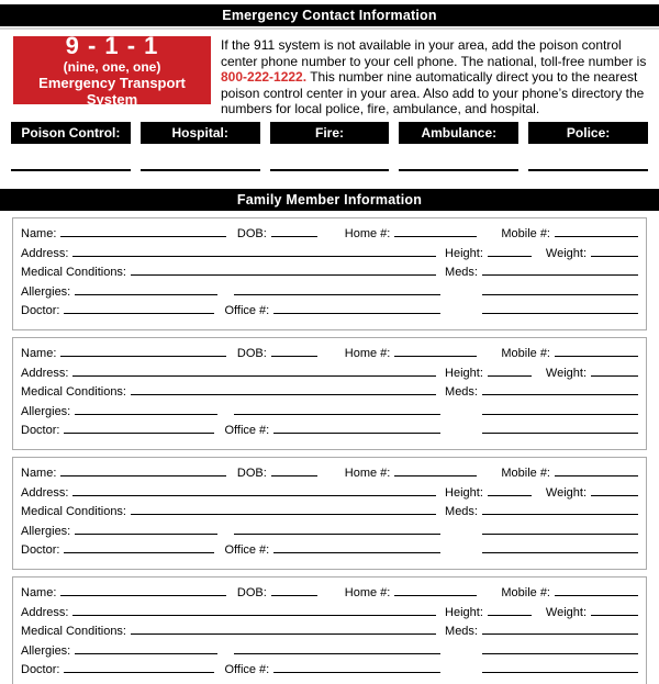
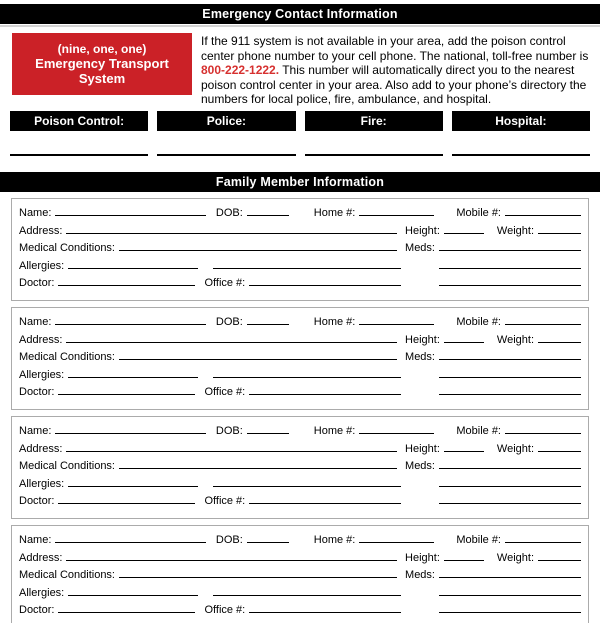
  Emergency Contact Information
- 9 - 1 - 1
  (nine, one, one)
  Emergency Transport System
- If the 911 system is not available in your area, add the poison control center phone number to your cell phone. The national, toll-free number is 800-222-1222. This number nine automatically direct you to the nearest poison control center in your area. Also add to your phone’s directory the numbers for local police, fire, ambulance, and hospital.
+ If the 911 system is not available in your area, add the poison control center phone number to your cell phone. The national, toll-free number is 800-222-1222. This number will automatically direct you to the nearest poison control center in your area. Also add to your phone’s directory the numbers for local police, fire, ambulance, and hospital.
  Poison Control:
- Hospital:
+ Police:
  Fire:
- Ambulance:
- Police:
+ Hospital:
  Family Member Information
  Name:
  DOB:
  Home #:
  Mobile #:
  Address:
  Height:
  Weight:
  Medical Conditions:
  Meds:
  Allergies:
  Doctor:
  Office #:
  Name:
  DOB:
  Home #:
  Mobile #:
  Address:
  Height:
  Weight:
  Medical Conditions:
  Meds:
  Allergies:
  Doctor:
  Office #:
  Name:
  DOB:
  Home #:
  Mobile #:
  Address:
  Height:
  Weight:
  Medical Conditions:
  Meds:
  Allergies:
  Doctor:
  Office #:
  Name:
  DOB:
  Home #:
  Mobile #:
  Address:
  Height:
  Weight:
  Medical Conditions:
  Meds:
  Allergies:
  Doctor:
  Office #:
